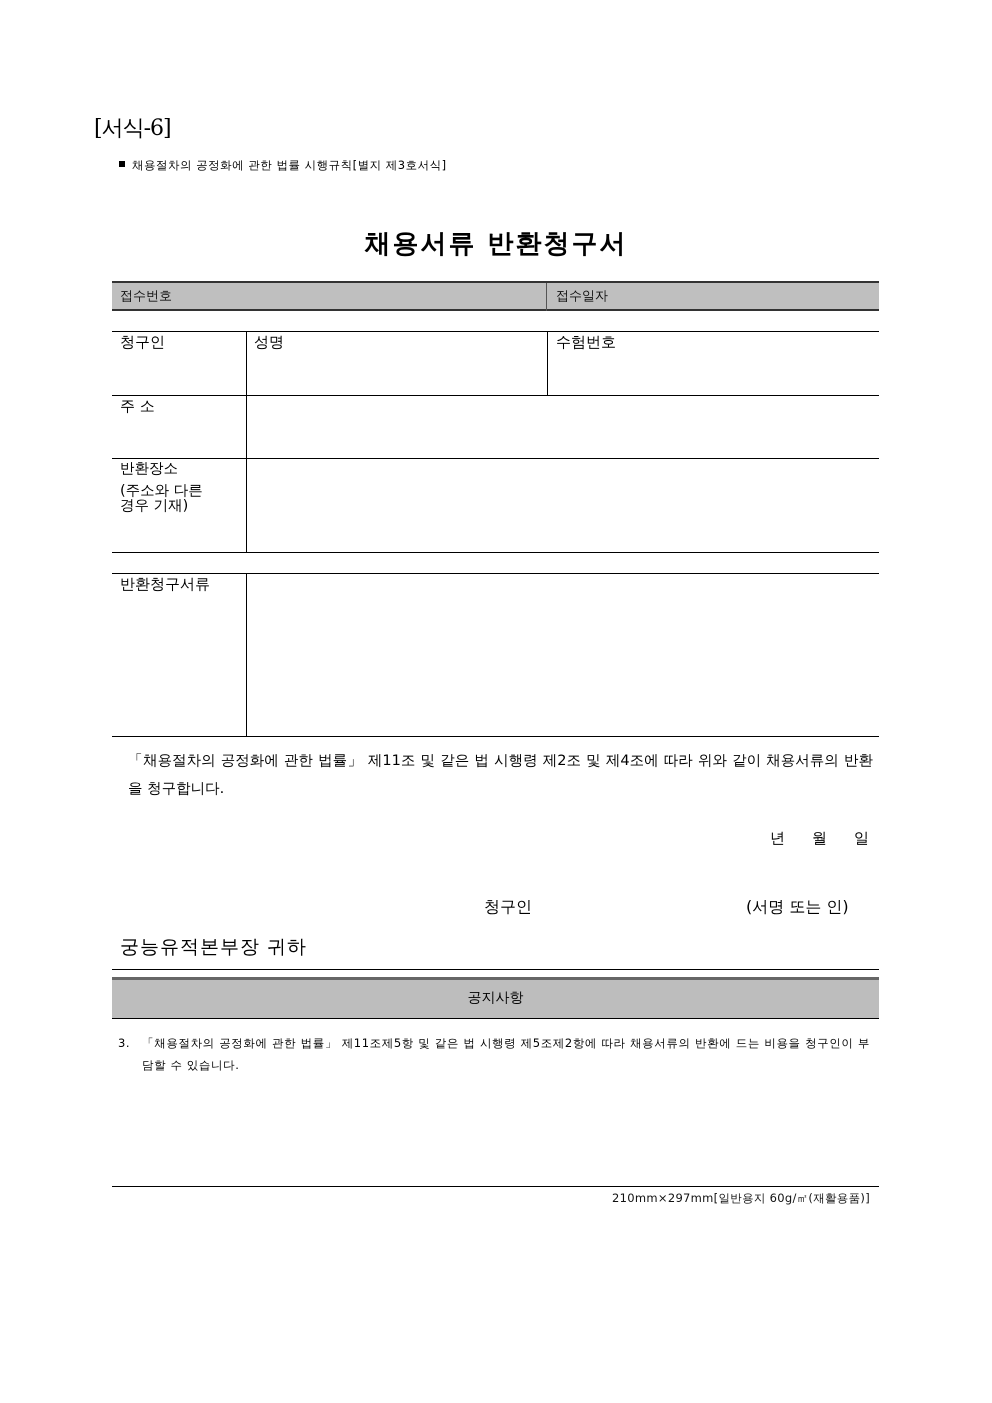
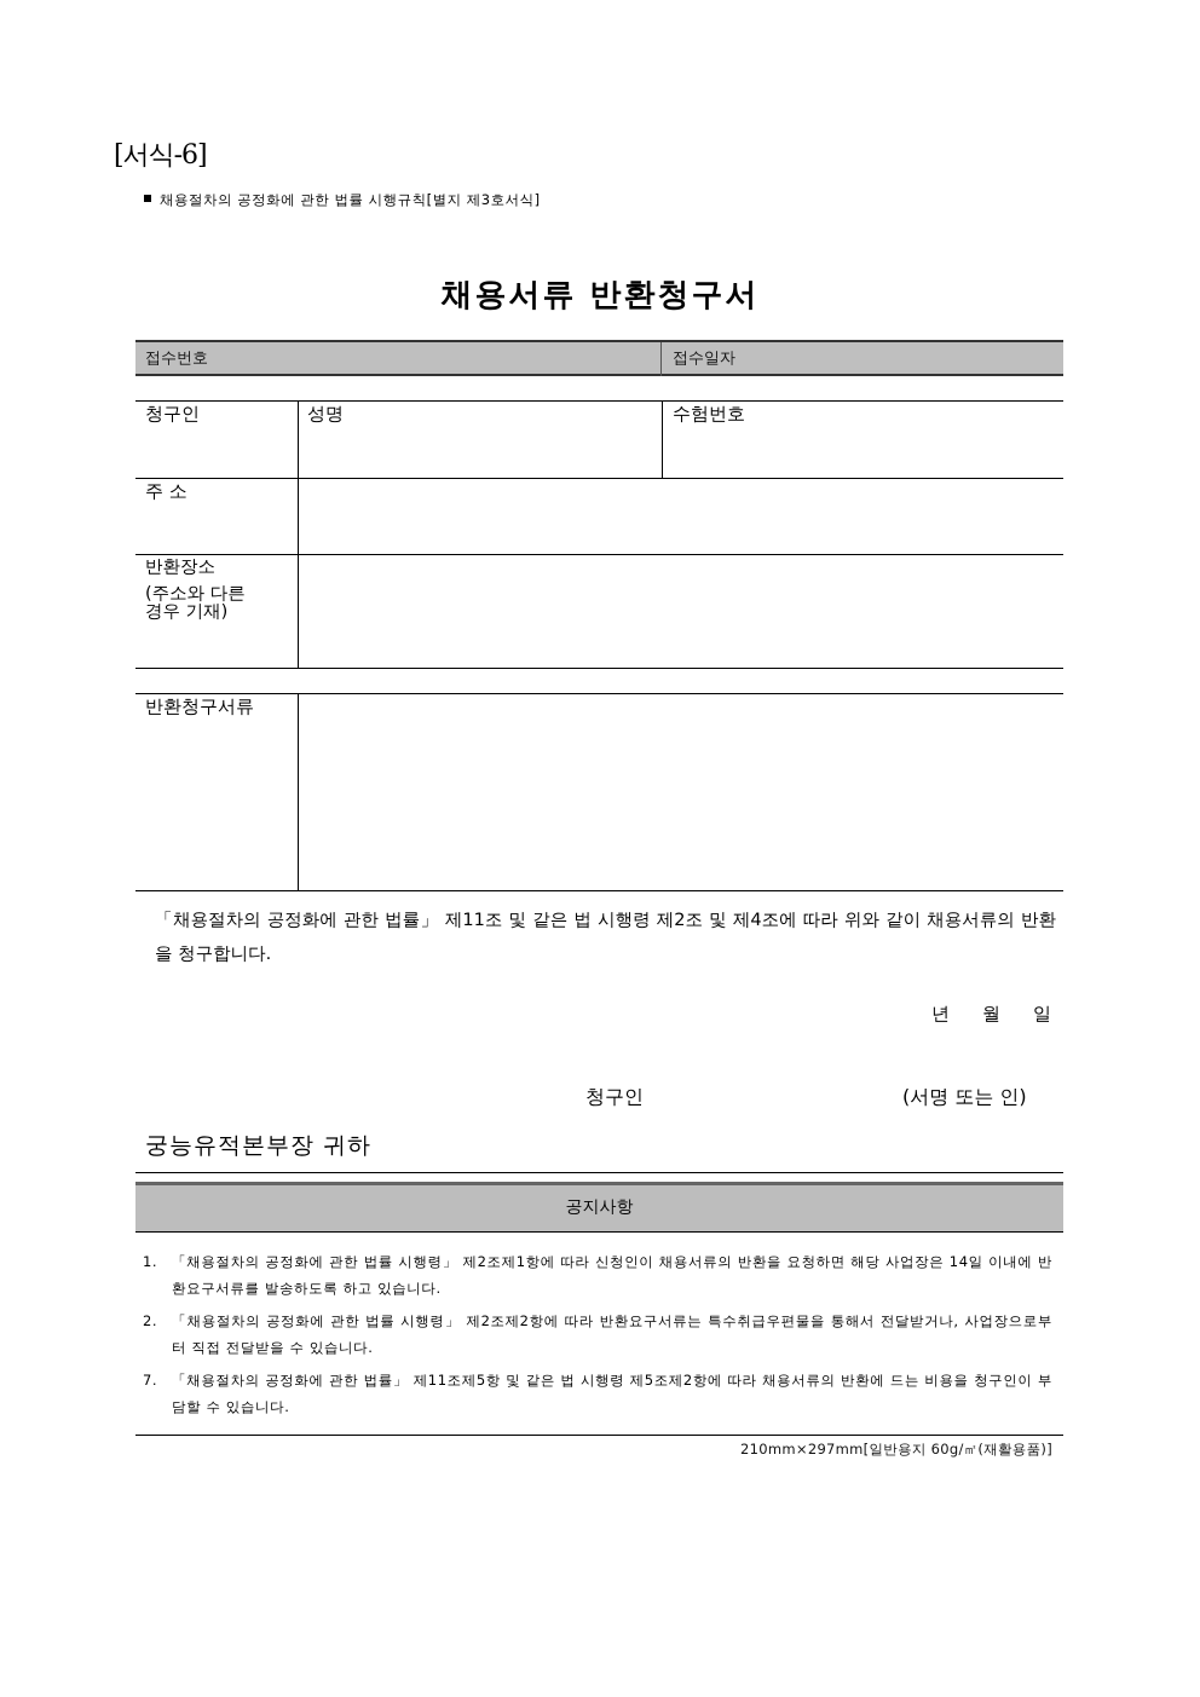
  [서식-6]
  채용절차의 공정화에 관한 법률 시행규칙[별지 제3호서식]
  채용서류 반환청구서
  접수번호
  접수일자
  청구인
  성명
  수험번호
  주 소
  반환장소
  (주소와 다른
  경우 기재)
  반환청구서류
  「채용절차의 공정화에 관한 법률」 제11조 및 같은 법 시행령 제2조 및 제4조에 따라 위와 같이 채용서류의 반환을 청구합니다.
  년
  월
  일
  청구인
  (서명 또는 인)
  궁능유적본부장 귀하
  공지사항
+ 1.
+ 「채용절차의 공정화에 관한 법률 시행령」 제2조제1항에 따라 신청인이 채용서류의 반환을 요청하면 해당 사업장은 14일 이내에 반환요구서류를 발송하도록 하고 있습니다.
+ 2.
+ 「채용절차의 공정화에 관한 법률 시행령」 제2조제2항에 따라 반환요구서류는 특수취급우편물을 통해서 전달받거나, 사업장으로부터 직접 전달받을 수 있습니다.
- 3.
+ 7.
  「채용절차의 공정화에 관한 법률」 제11조제5항 및 같은 법 시행령 제5조제2항에 따라 채용서류의 반환에 드는 비용을 청구인이 부담할 수 있습니다.
  210mm×297mm[일반용지 60g/㎡(재활용품)]
